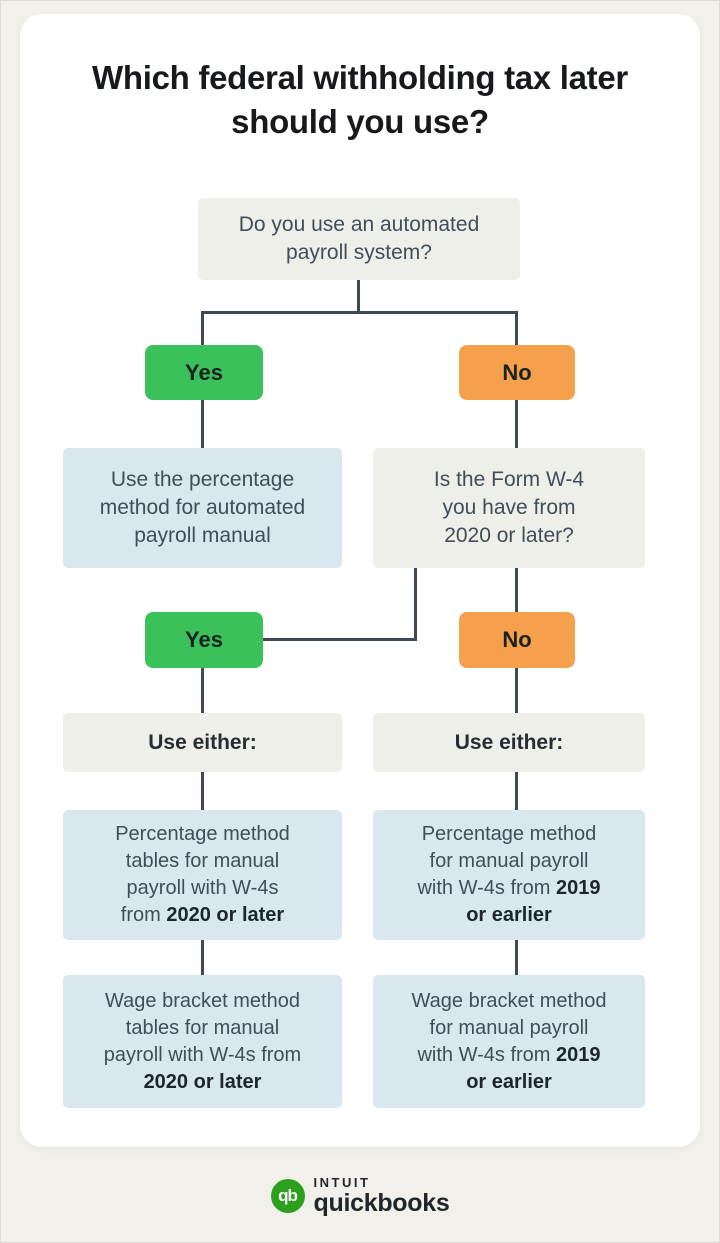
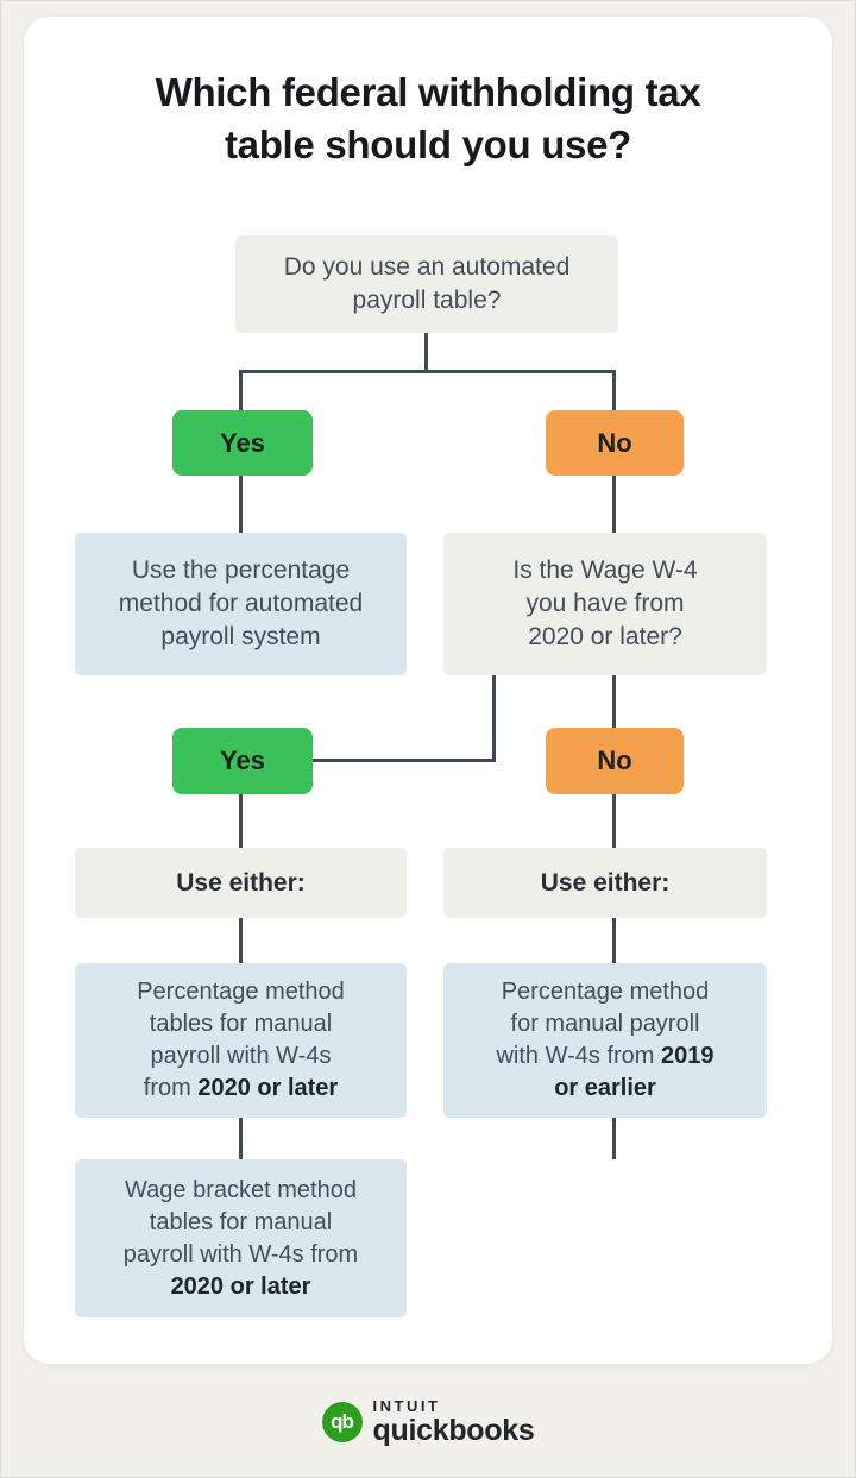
- Which federal withholding tax later should you use?
+ Which federal withholding tax table should you use?
- Do you use an automated payroll system?
+ Do you use an automated payroll table?
  Yes
  No
- Use the percentage method for automated payroll manual
+ Use the percentage method for automated payroll system
- Is the Form W-4 you have from 2020 or later?
+ Is the Wage W-4 you have from 2020 or later?
  Yes
  No
  Use either:
  Use either:
  Percentage method tables for manual payroll with W-4s from 2020 or later
  Percentage method for manual payroll with W-4s from 2019 or earlier
  Wage bracket method tables for manual payroll with W-4s from 2020 or later
- Wage bracket method for manual payroll with W-4s from 2019 or earlier
  qb
  INTUIT
  quickbooks
